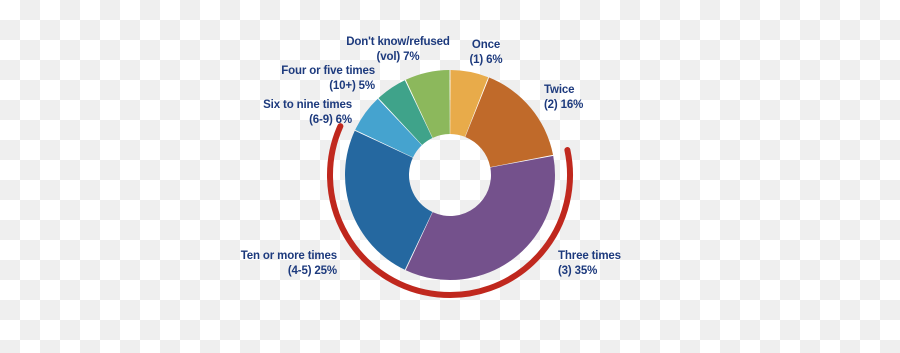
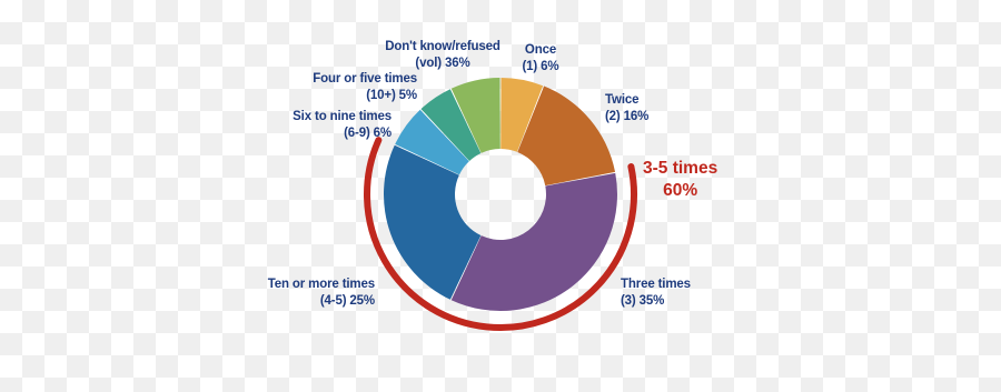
  Don't know/refused
- (vol) 7%
+ (vol) 36%
  Once
  (1) 6%
  Twice
  (2) 16%
  Three times
  (3) 35%
  Ten or more times
  (4-5) 25%
  Six to nine times
  (6-9) 6%
  Four or five times
  (10+) 5%
+ 3-5 times
+ 60%
